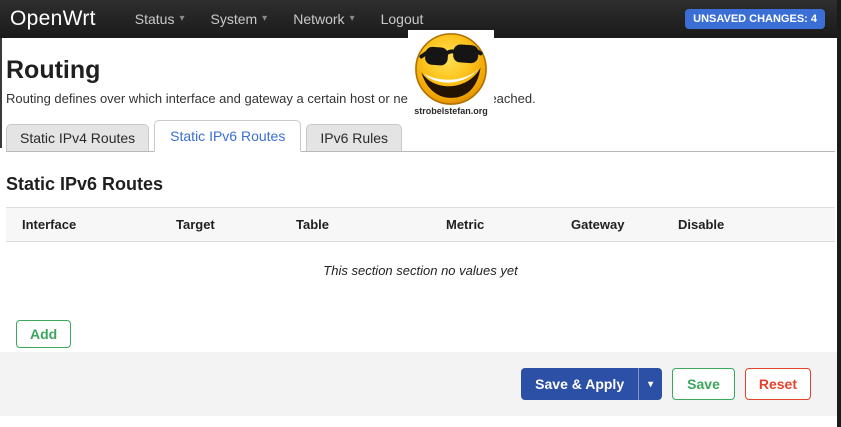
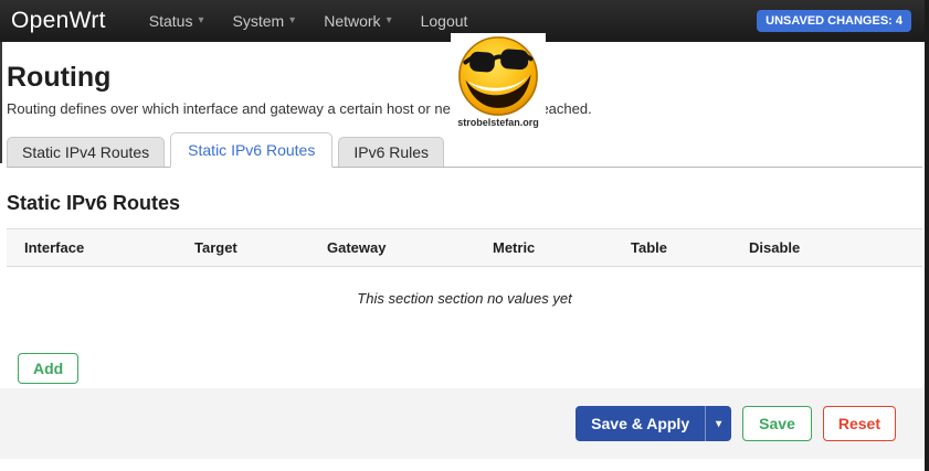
  OpenWrt
  Status
  ▾
  System
  ▾
  Network
  ▾
  Logout
  UNSAVED CHANGES: 4
  Routing
  Routing defines over which interface and gateway a certain host or neached.
  Static IPv4 Routes
  Static IPv6 Routes
  IPv6 Rules
  Static IPv6 Routes
  Interface
  Target
- Table
+ Gateway
  Metric
- Gateway
+ Table
  Disable
  This section section no values yet
  Add
  Save & Apply
  ▾
  Save
  Reset
  strobelstefan.org
